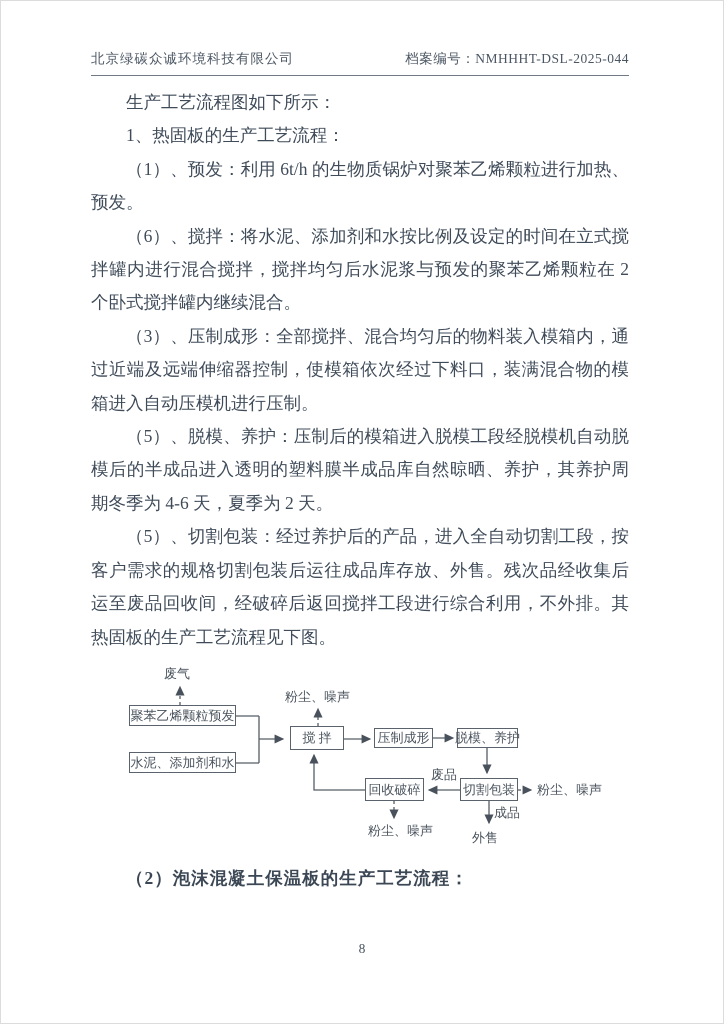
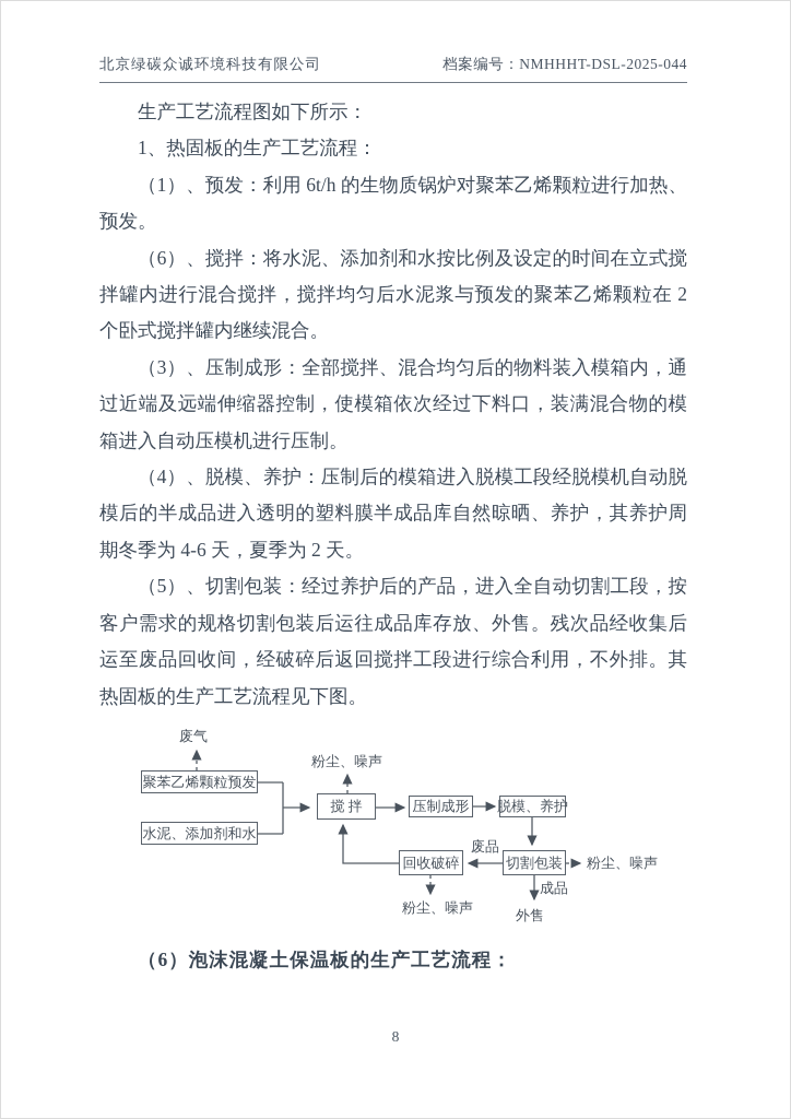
  北京绿碳众诚环境科技有限公司
  档案编号：NMHHHT-DSL-2025-044
  生产工艺流程图如下所示：
  1、热固板的生产工艺流程：
  （1）、预发：利用 6t/h 的生物质锅炉对聚苯乙烯颗粒进行加热、预发。
  （6）、搅拌：将水泥、添加剂和水按比例及设定的时间在立式搅拌罐内进行混合搅拌，搅拌均匀后水泥浆与预发的聚苯乙烯颗粒在 2 个卧式搅拌罐内继续混合。
  （3）、压制成形：全部搅拌、混合均匀后的物料装入模箱内，通过近端及远端伸缩器控制，使模箱依次经过下料口，装满混合物的模箱进入自动压模机进行压制。
- （5）、脱模、养护：压制后的模箱进入脱模工段经脱模机自动脱模后的半成品进入透明的塑料膜半成品库自然晾晒、养护，其养护周期冬季为 4-6 天，夏季为 2 天。
+ （4）、脱模、养护：压制后的模箱进入脱模工段经脱模机自动脱模后的半成品进入透明的塑料膜半成品库自然晾晒、养护，其养护周期冬季为 4-6 天，夏季为 2 天。
  （5）、切割包装：经过养护后的产品，进入全自动切割工段，按客户需求的规格切割包装后运往成品库存放、外售。残次品经收集后运至废品回收间，经破碎后返回搅拌工段进行综合利用，不外排。其热固板的生产工艺流程见下图。
  聚苯乙烯颗粒预发
  水泥、添加剂和水
  搅 拌
  压制成形
  脱模、养护
  切割包装
  回收破碎
  废气
  粉尘、噪声
  废品
  粉尘、噪声
  成品
  外售
  粉尘、噪声
- （2）泡沫混凝土保温板的生产工艺流程：
+ （6）泡沫混凝土保温板的生产工艺流程：
  8
